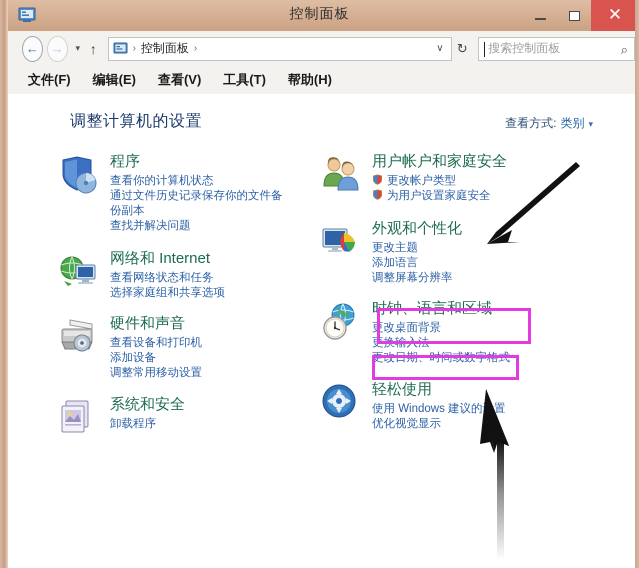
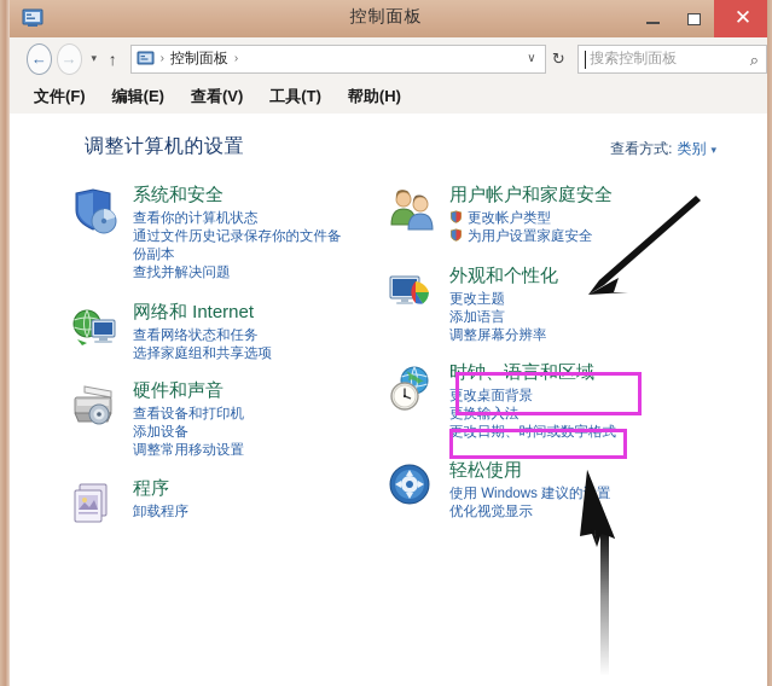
  控制面板
  ✕
  ←
  →
  ▾
  ↑
  ›
  控制面板
  ›
  ∨
  ↻
  搜索控制面板
  ⌕
  文件(F)
  编辑(E)
  查看(V)
  工具(T)
  帮助(H)
  调整计算机的设置
  查看方式: 类别 ▾
- 程序
+ 系统和安全
  查看你的计算机状态
  通过文件历史记录保存你的文件备
  份副本
  查找并解决问题
  网络和 Internet
  查看网络状态和任务
  选择家庭组和共享选项
  硬件和声音
  查看设备和打印机
  添加设备
  调整常用移动设置
- 系统和安全
+ 程序
  卸载程序
  用户帐户和家庭安全
  更改帐户类型
  为用户设置家庭安全
  外观和个性化
  更改主题
  添加语言
  调整屏幕分辨率
  时钟、语言和区域
  更改桌面背景
  更换输入法
  更改日期、时间或数字格式
  轻松使用
  使用 Windows 建议的置
  优化视觉显示
